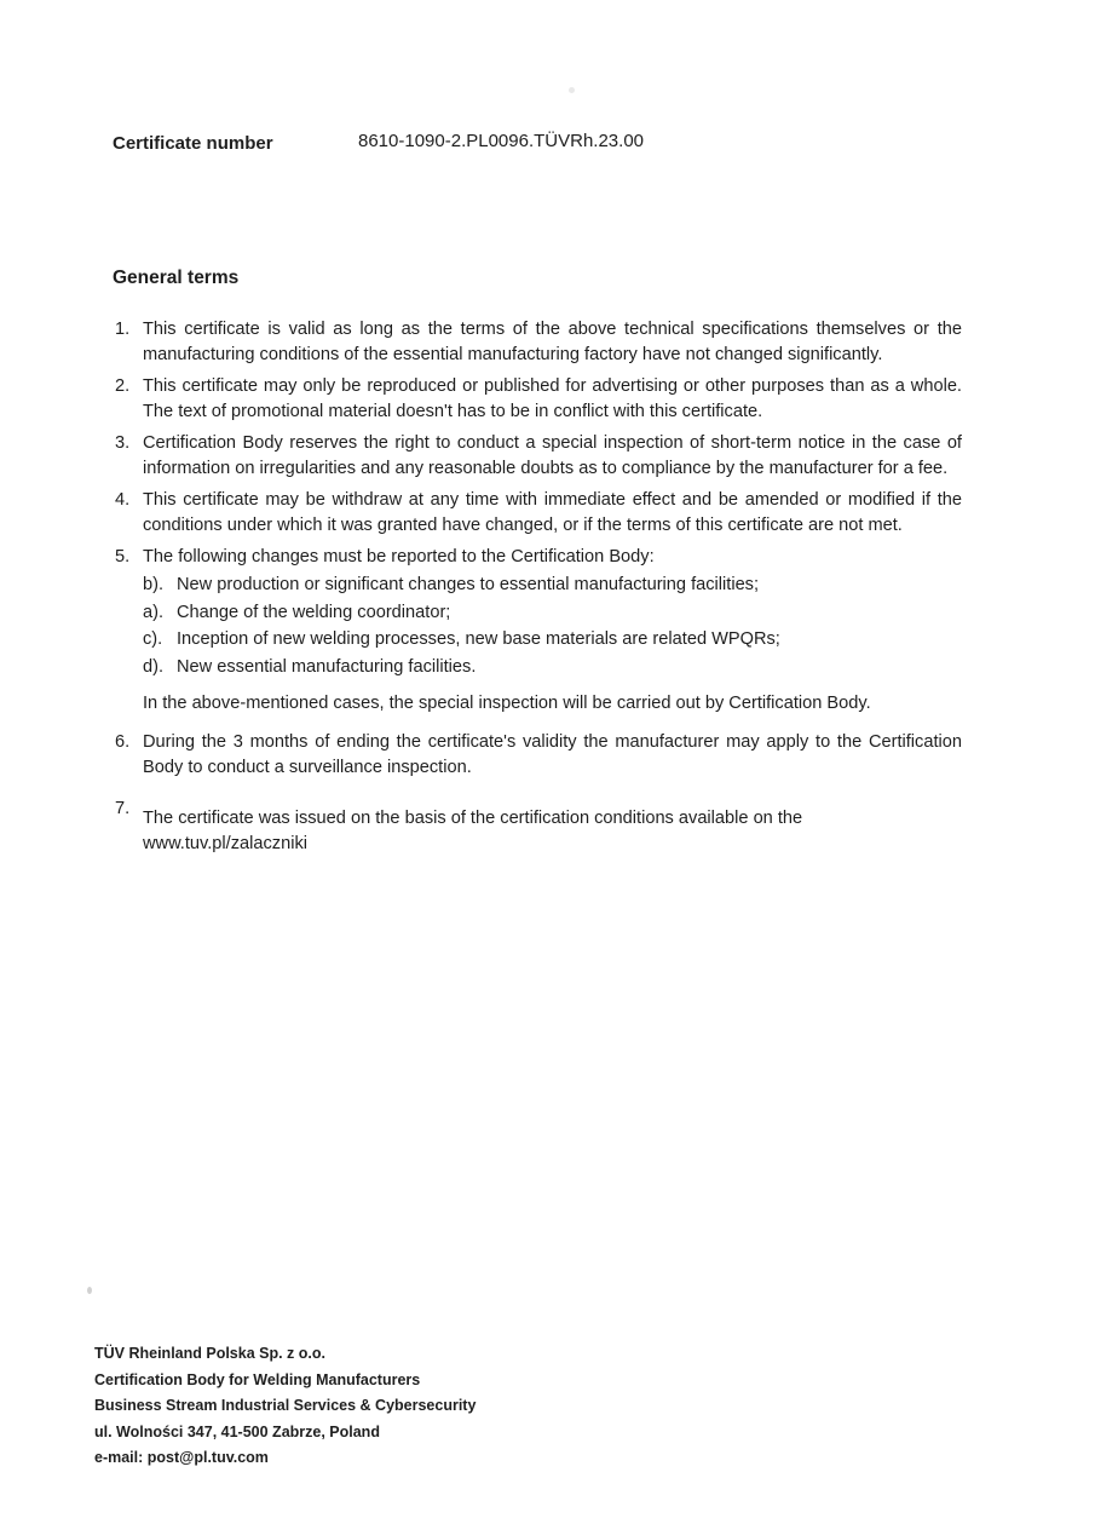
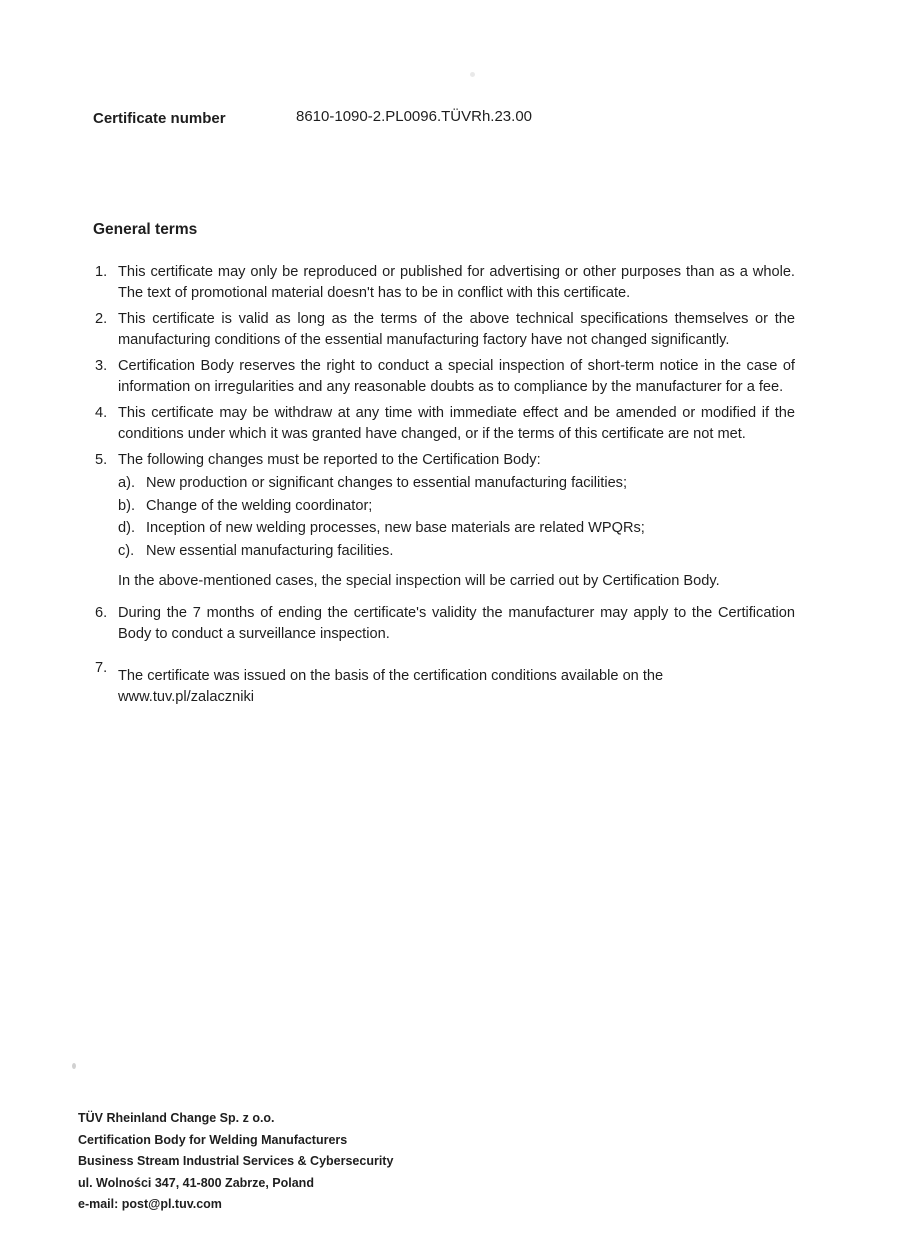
  Certificate number
  8610-1090-2.PL0096.TÜVRh.23.00
  General terms
  1.
- This certificate is valid as long as the terms of the above technical specifications themselves or the manufacturing conditions of the essential manufacturing factory have not changed significantly.
+ This certificate may only be reproduced or published for advertising or other purposes than as a whole. The text of promotional material doesn't has to be in conflict with this certificate.
  2.
- This certificate may only be reproduced or published for advertising or other purposes than as a whole. The text of promotional material doesn't has to be in conflict with this certificate.
+ This certificate is valid as long as the terms of the above technical specifications themselves or the manufacturing conditions of the essential manufacturing factory have not changed significantly.
  3.
  Certification Body reserves the right to conduct a special inspection of short-term notice in the case of information on irregularities and any reasonable doubts as to compliance by the manufacturer for a fee.
  4.
  This certificate may be withdraw at any time with immediate effect and be amended or modified if the conditions under which it was granted have changed, or if the terms of this certificate are not met.
  5.
  The following changes must be reported to the Certification Body:
- b).
+ a).
  New production or significant changes to essential manufacturing facilities;
- a).
+ b).
  Change of the welding coordinator;
- c).
+ d).
  Inception of new welding processes, new base materials are related WPQRs;
- d).
+ c).
  New essential manufacturing facilities.
  In the above-mentioned cases, the special inspection will be carried out by Certification Body.
  6.
- During the 3 months of ending the certificate's validity the manufacturer may apply to the Certification Body to conduct a surveillance inspection.
+ During the 7 months of ending the certificate's validity the manufacturer may apply to the Certification Body to conduct a surveillance inspection.
  7.
  The certificate was issued on the basis of the certification conditions available on the www.tuv.pl/zalaczniki
- TÜV Rheinland Polska Sp. z o.o.
+ TÜV Rheinland Change Sp. z o.o.
  Certification Body for Welding Manufacturers
  Business Stream Industrial Services & Cybersecurity
- ul. Wolności 347, 41-500 Zabrze, Poland
+ ul. Wolności 347, 41-800 Zabrze, Poland
  e-mail: post@pl.tuv.com
